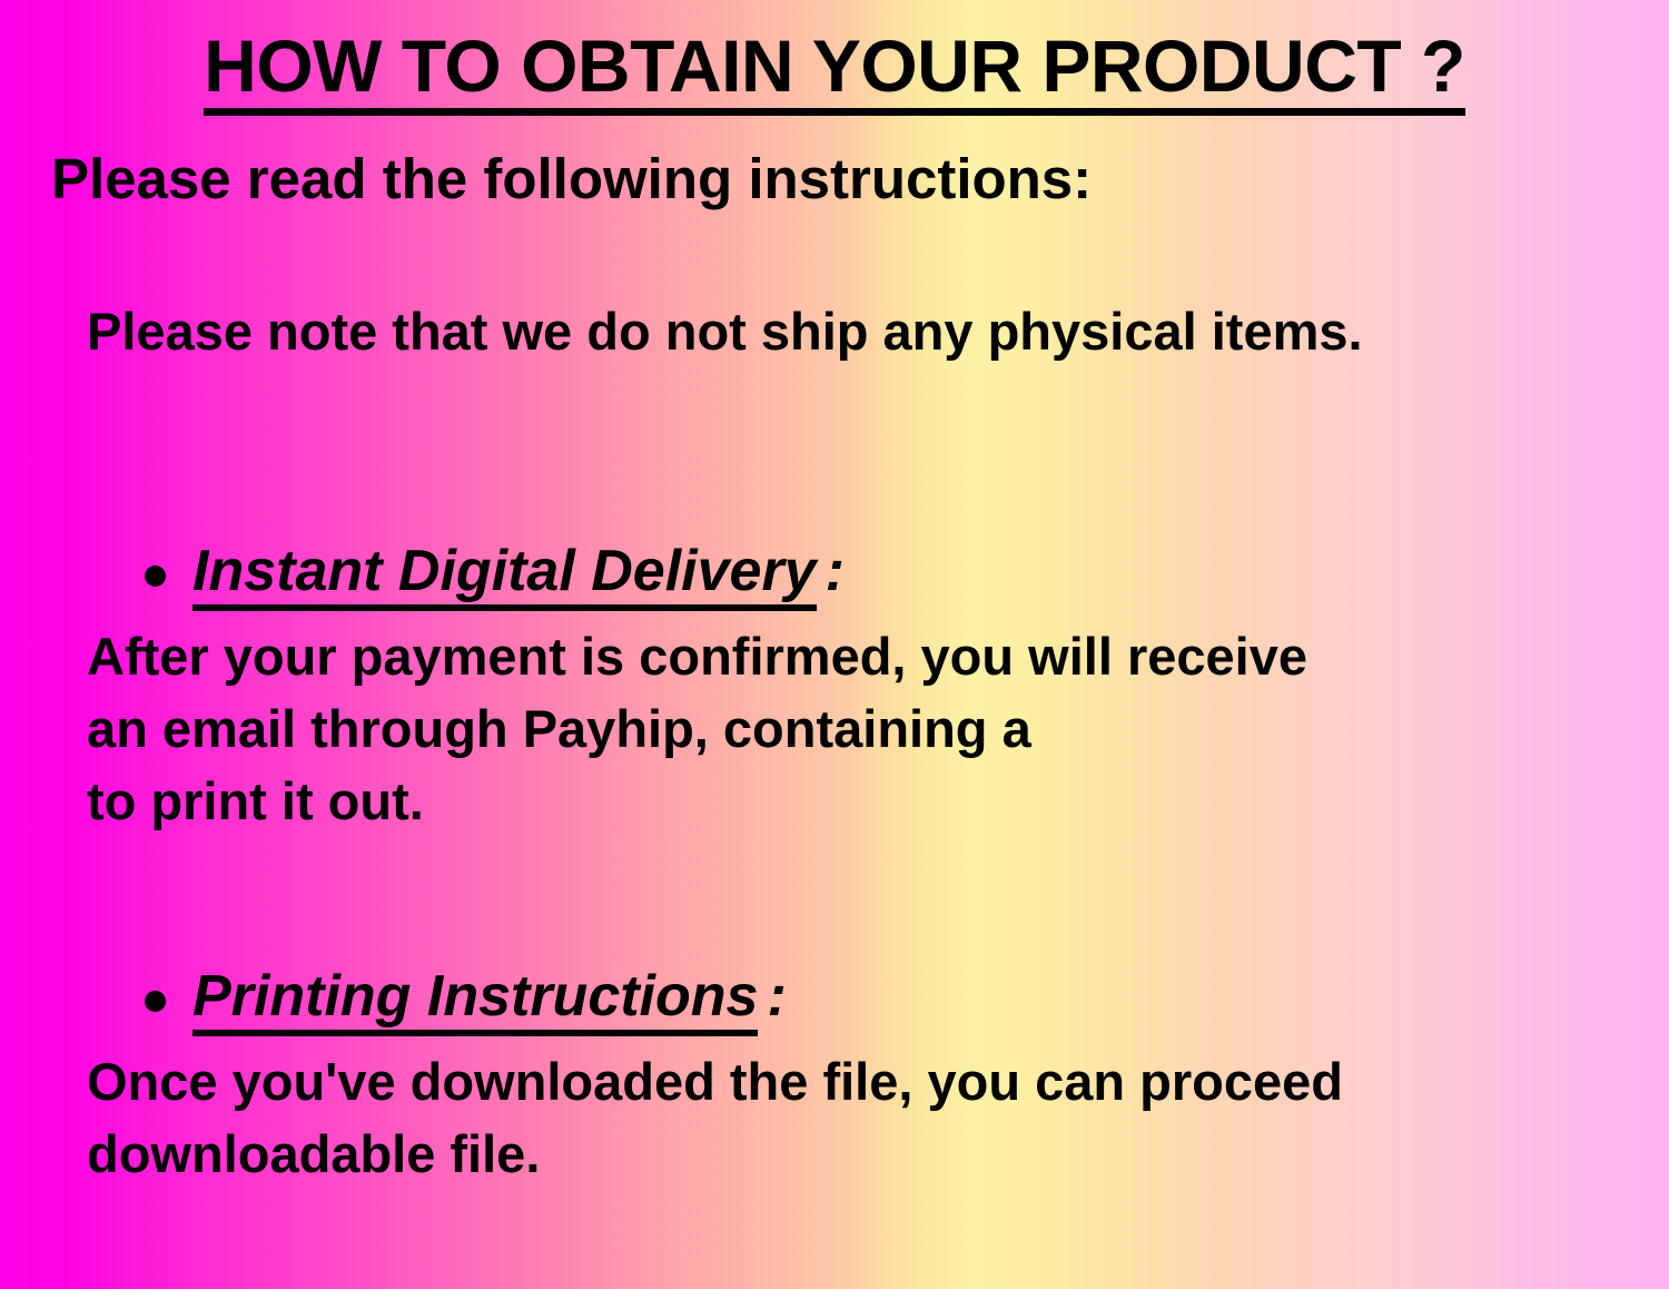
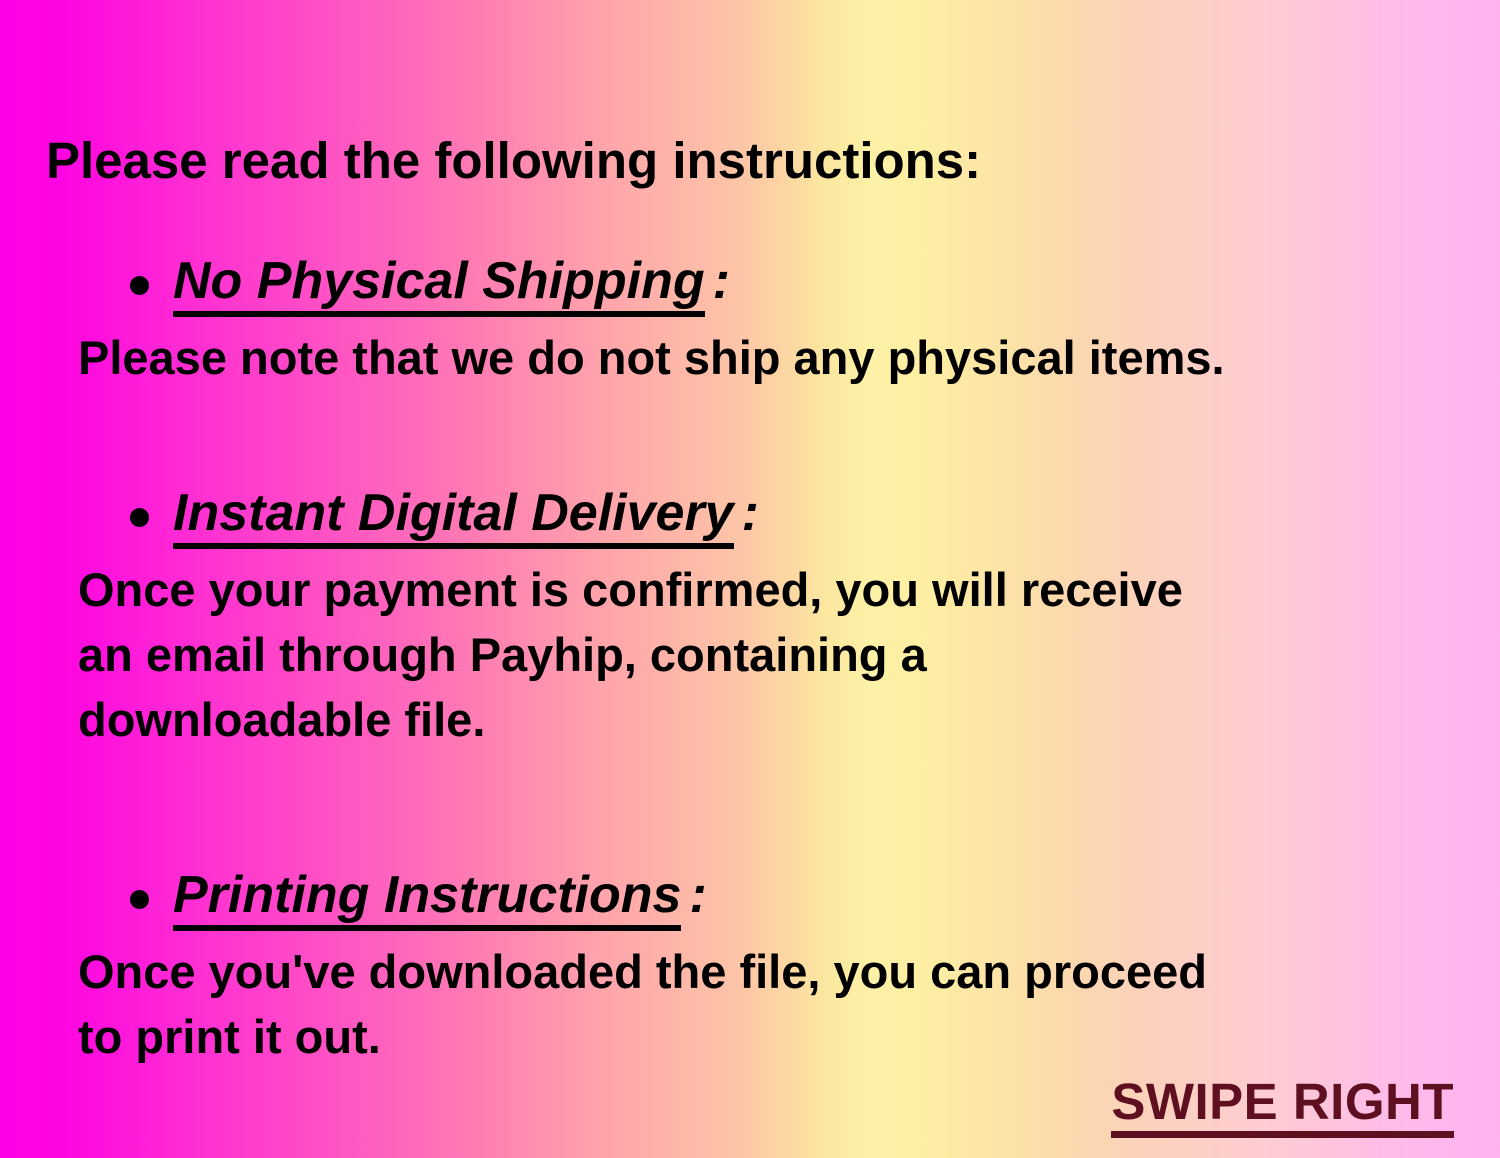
- HOW TO OBTAIN YOUR PRODUCT ?
  Please read the following instructions:
+ No Physical Shipping :
  Please note that we do not ship any physical items.
  Instant Digital Delivery :
- After your payment is confirmed, you will receive
+ Once your payment is confirmed, you will receive
  an email through Payhip, containing a
- to print it out.
+ downloadable file.
  Printing Instructions :
  Once you've downloaded the file, you can proceed
- downloadable file.
+ to print it out.
+ SWIPE RIGHT
